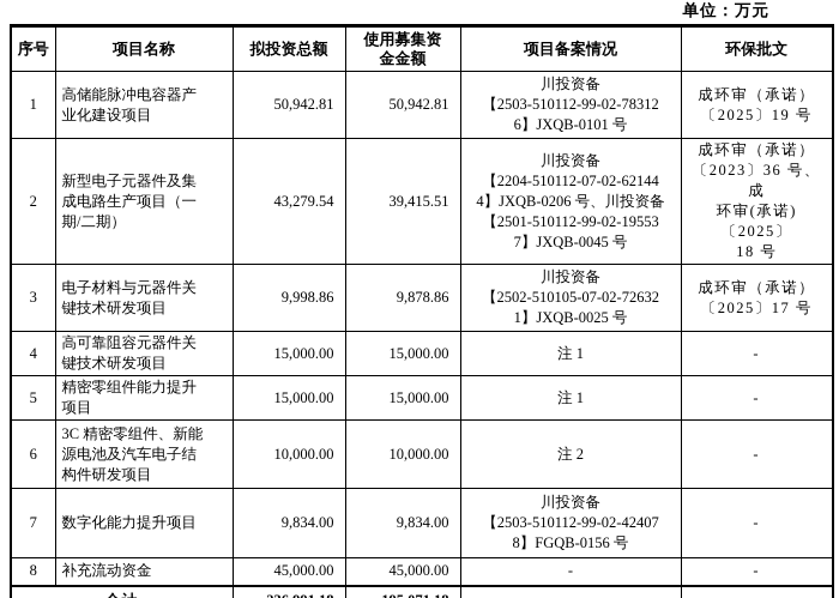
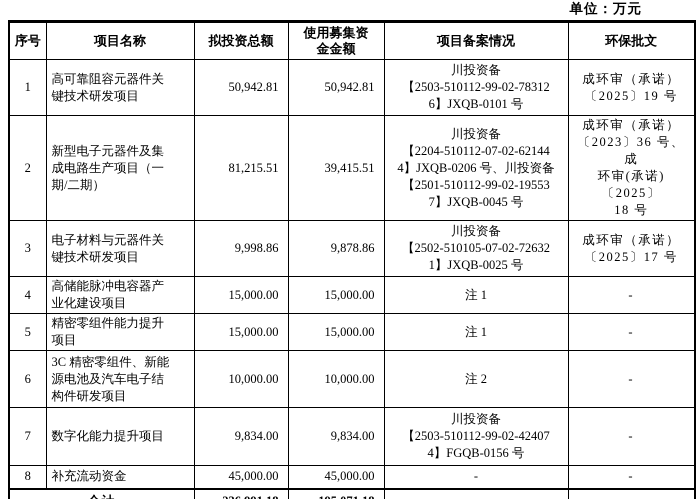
  单位：万元
  序号	项目名称	拟投资总额	使用募集资 金金额	项目备案情况	环保批文
- 1	高储能脉冲电容器产 业化建设项目	50,942.81	50,942.81	川投资备 【2503-510112-99-02-78312 6】JXQB-0101 号	成环审（承诺） 〔2025〕19 号
+ 1	高可靠阻容元器件关 键技术研发项目	50,942.81	50,942.81	川投资备 【2503-510112-99-02-78312 6】JXQB-0101 号	成环审（承诺） 〔2025〕19 号
- 2	新型电子元器件及集 成电路生产项目（一 期/二期）	43,279.54	39,415.51	川投资备 【2204-510112-07-02-62144 4】JXQB-0206 号、川投资备 【2501-510112-99-02-19553 7】JXQB-0045 号	成环审（承诺） 〔2023〕36 号、成 环审(承诺)〔2025〕 18 号
+ 2	新型电子元器件及集 成电路生产项目（一 期/二期）	81,215.51	39,415.51	川投资备 【2204-510112-07-02-62144 4】JXQB-0206 号、川投资备 【2501-510112-99-02-19553 7】JXQB-0045 号	成环审（承诺） 〔2023〕36 号、成 环审(承诺)〔2025〕 18 号
  3	电子材料与元器件关 键技术研发项目	9,998.86	9,878.86	川投资备 【2502-510105-07-02-72632 1】JXQB-0025 号	成环审（承诺） 〔2025〕17 号
- 4	高可靠阻容元器件关 键技术研发项目	15,000.00	15,000.00	注 1	-
+ 4	高储能脉冲电容器产 业化建设项目	15,000.00	15,000.00	注 1	-
  5	精密零组件能力提升 项目	15,000.00	15,000.00	注 1	-
  6	3C 精密零组件、新能 源电池及汽车电子结 构件研发项目	10,000.00	10,000.00	注 2	-
- 7	数字化能力提升项目	9,834.00	9,834.00	川投资备 【2503-510112-99-02-42407 8】FGQB-0156 号	-
+ 7	数字化能力提升项目	9,834.00	9,834.00	川投资备 【2503-510112-99-02-42407 4】FGQB-0156 号	-
  8	补充流动资金	45,000.00	45,000.00	-	-
